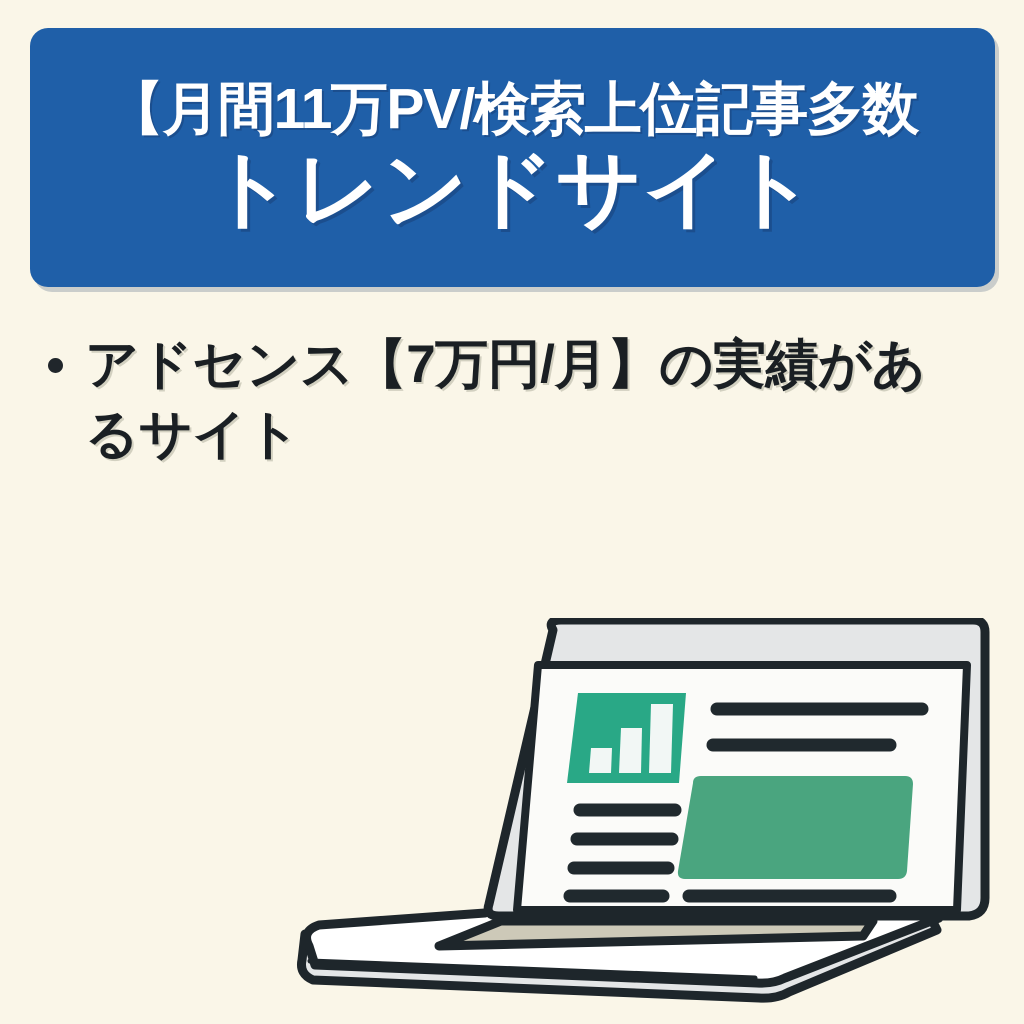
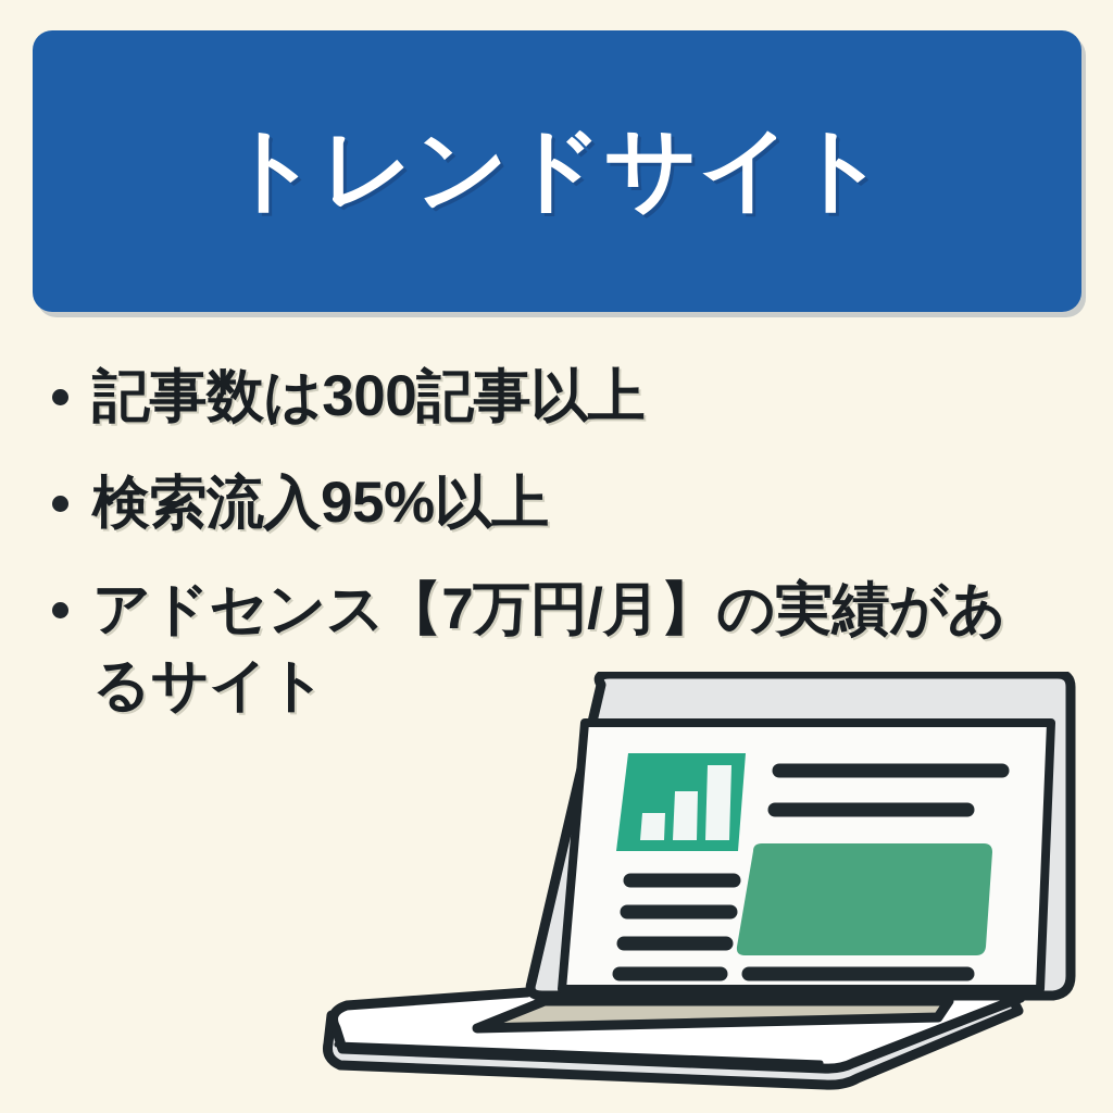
- 【月間11万PV/検索上位記事多数
  トレンドサイト
+ 記事数は300記事以上
+ 検索流入95%以上
  アドセンス【7万円/月】の実績があるサイト
